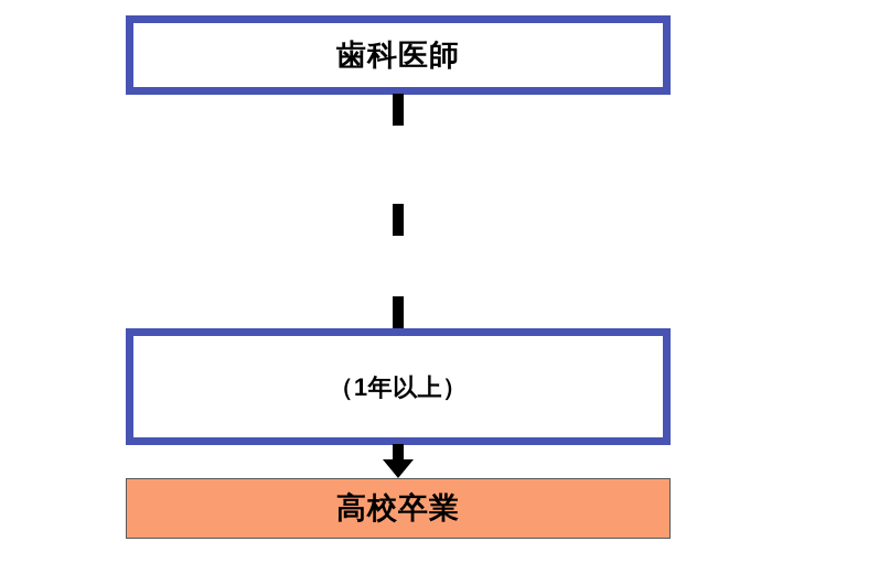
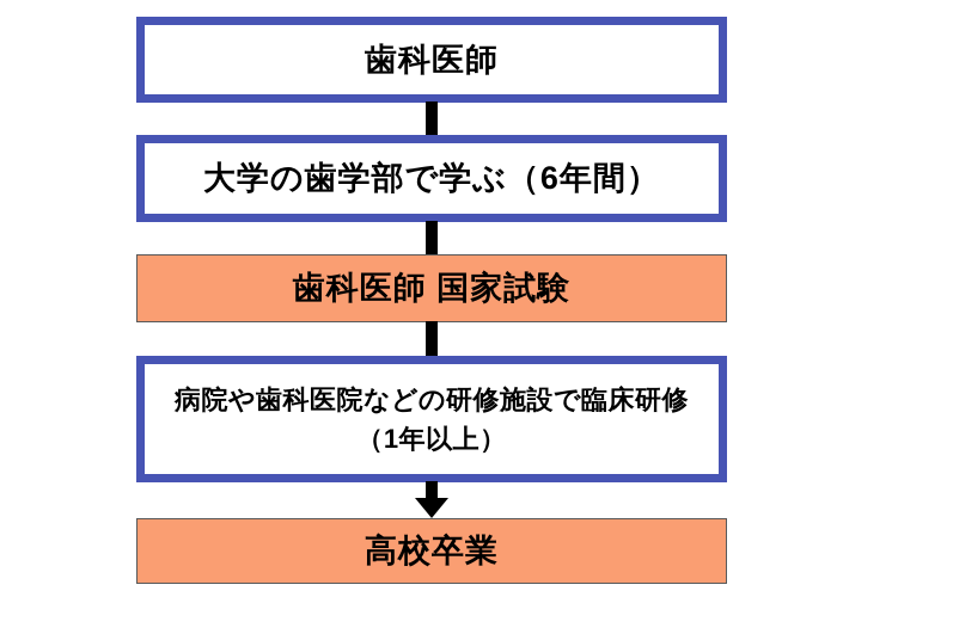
  歯科医師
+ 大学の歯学部で学ぶ（6年間）
+ 歯科医師 国家試験
+ 病院や歯科医院などの研修施設で臨床研修
  （1年以上）
  高校卒業
